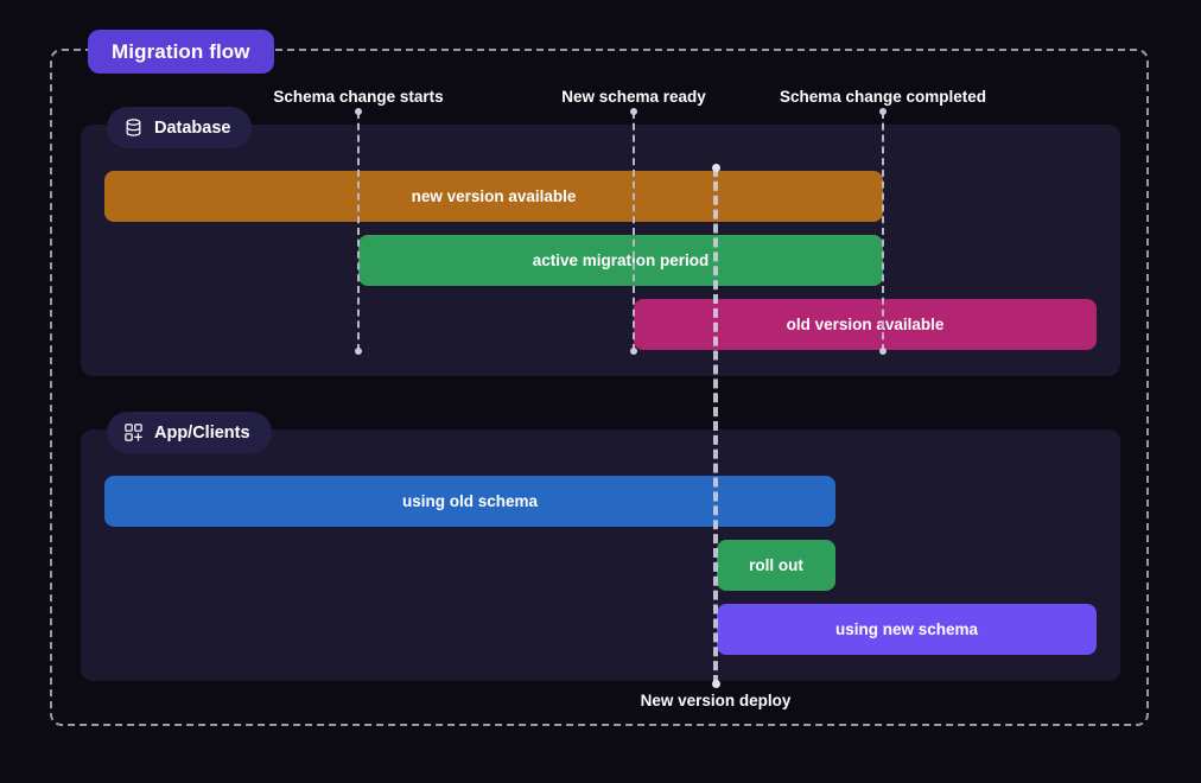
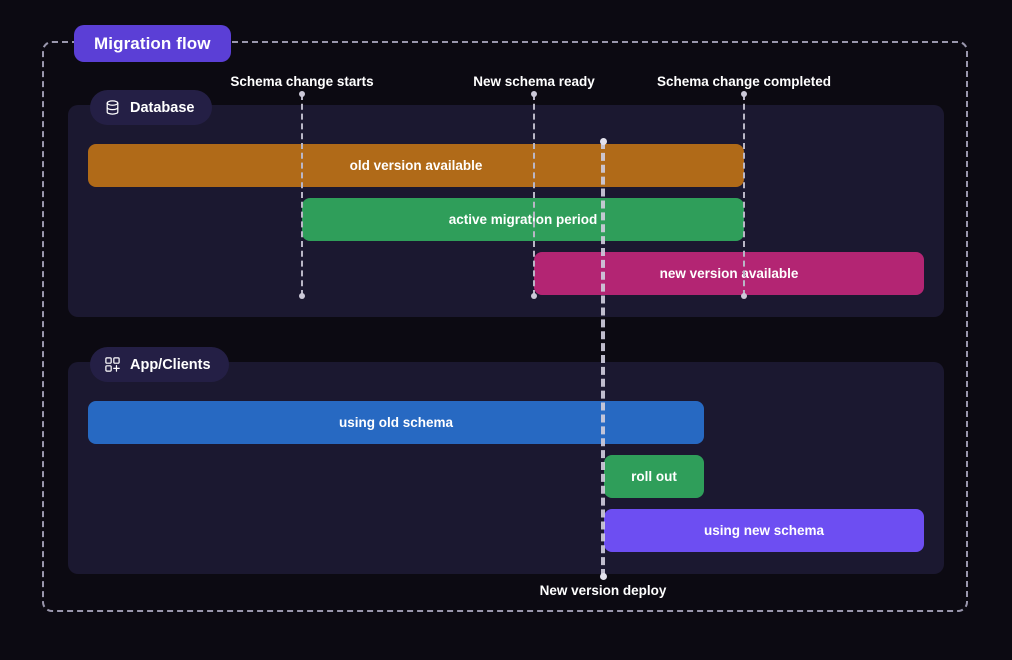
  Migration flow
  Database
  App/Clients
  Schema change starts
  New schema ready
  Schema change completed
- new version available
+ old version available
  active migration period
- old version available
+ new version available
  using old schema
  roll out
  using new schema
  New version deploy
